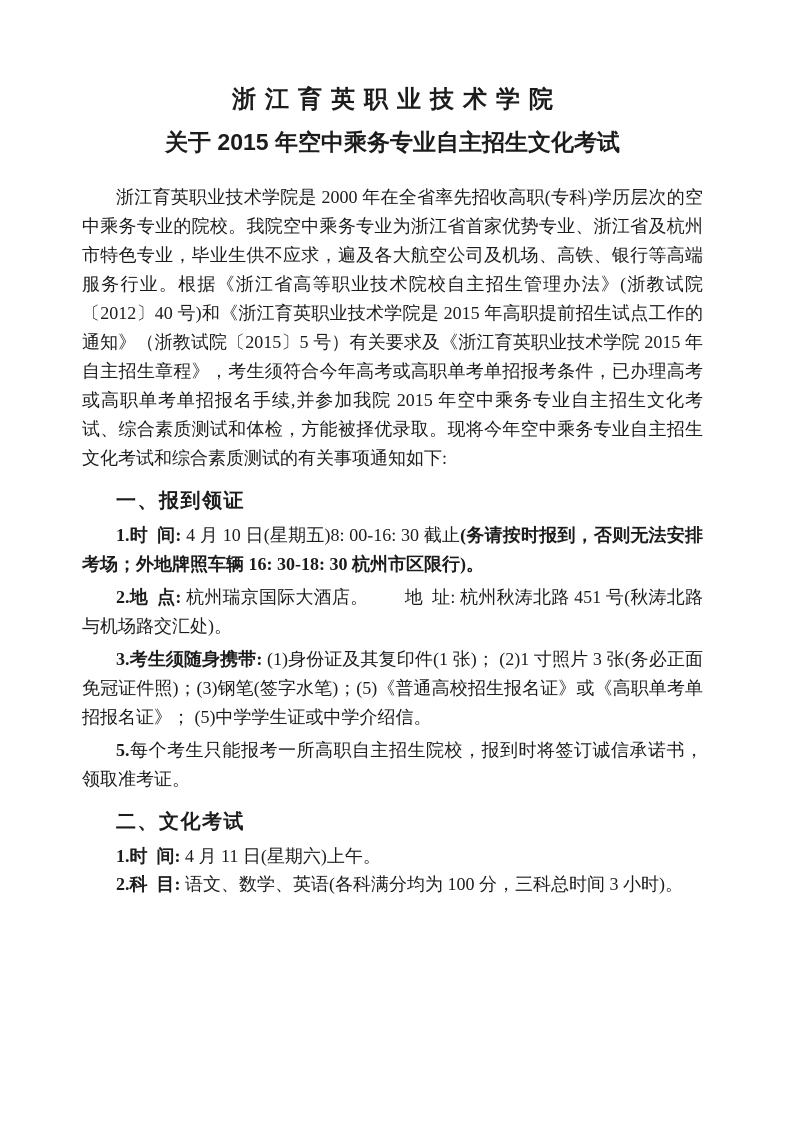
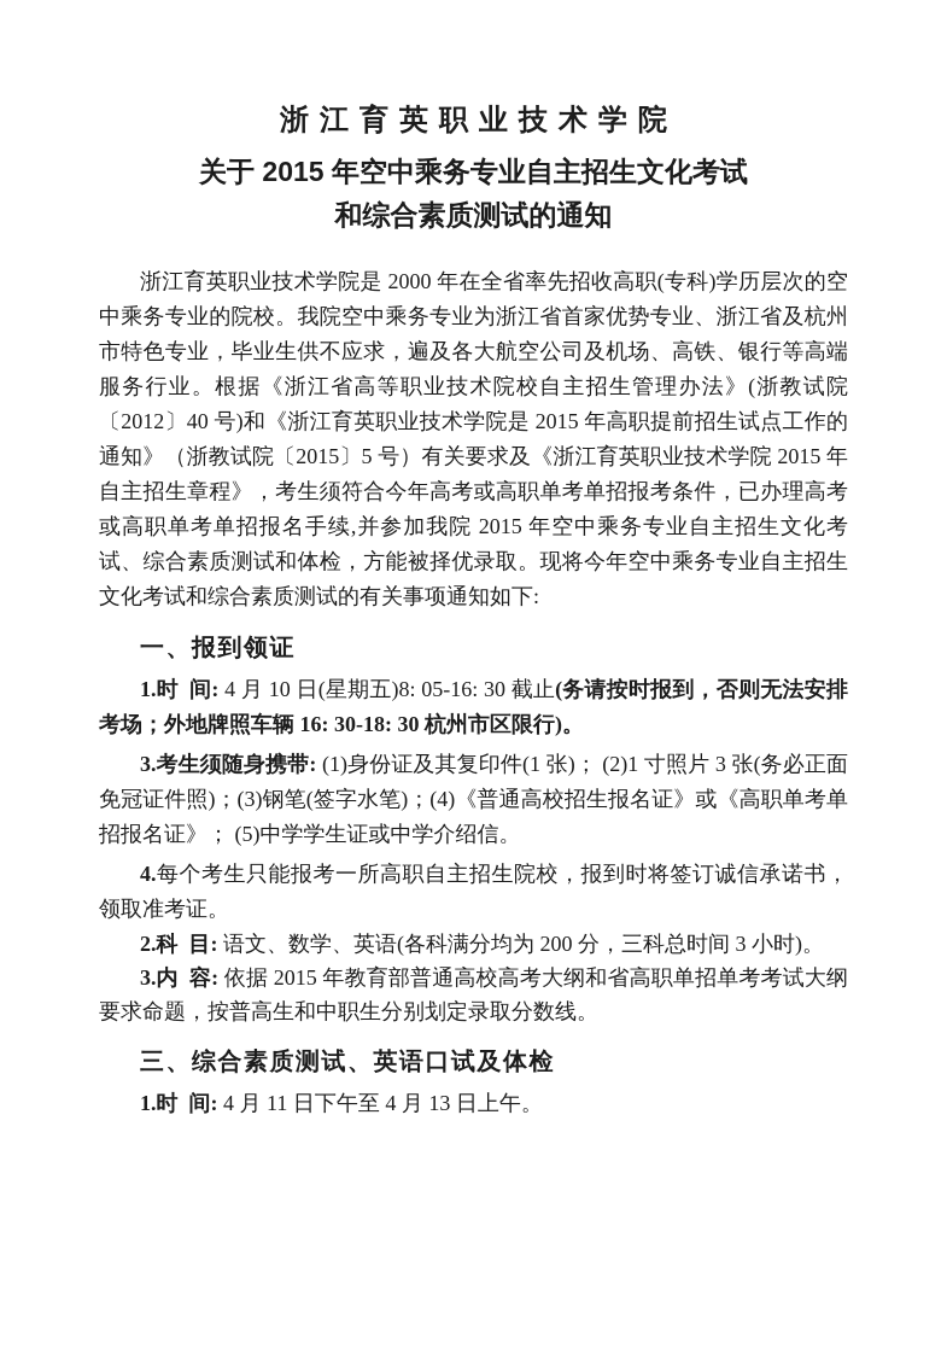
  浙江育英职业技术学院
  关于 2015 年空中乘务专业自主招生文化考试
+ 和综合素质测试的通知
  浙江育英职业技术学院是 2000 年在全省率先招收高职(专科)学历层次的空中乘务专业的院校。我院空中乘务专业为浙江省首家优势专业、浙江省及杭州市特色专业，毕业生供不应求，遍及各大航空公司及机场、高铁、银行等高端服务行业。根据《浙江省高等职业技术院校自主招生管理办法》(浙教试院〔2012〕40 号)和《浙江育英职业技术学院是 2015 年高职提前招生试点工作的通知》（浙教试院〔2015〕5 号）有关要求及《浙江育英职业技术学院 2015 年自主招生章程》，考生须符合今年高考或高职单考单招报考条件，已办理高考或高职单考单招报名手续,并参加我院 2015 年空中乘务专业自主招生文化考试、综合素质测试和体检，方能被择优录取。现将今年空中乘务专业自主招生文化考试和综合素质测试的有关事项通知如下:
  一、报到领证
- 1.时 间: 4 月 10 日(星期五)8: 00-16: 30 截止(务请按时报到，否则无法安排考场；外地牌照车辆 16: 30-18: 30 杭州市区限行)。
+ 1.时 间: 4 月 10 日(星期五)8: 05-16: 30 截止(务请按时报到，否则无法安排考场；外地牌照车辆 16: 30-18: 30 杭州市区限行)。
- 2.地 点: 杭州瑞京国际大酒店。 地 址: 杭州秋涛北路 451 号(秋涛北路与机场路交汇处)。
- 3.考生须随身携带: (1)身份证及其复印件(1 张)； (2)1 寸照片 3 张(务必正面免冠证件照)；(3)钢笔(签字水笔)；(5)《普通高校招生报名证》或《高职单考单招报名证》； (5)中学学生证或中学介绍信。
+ 3.考生须随身携带: (1)身份证及其复印件(1 张)； (2)1 寸照片 3 张(务必正面免冠证件照)；(3)钢笔(签字水笔)；(4)《普通高校招生报名证》或《高职单考单招报名证》； (5)中学学生证或中学介绍信。
- 5.每个考生只能报考一所高职自主招生院校，报到时将签订诚信承诺书，领取准考证。
+ 4.每个考生只能报考一所高职自主招生院校，报到时将签订诚信承诺书，领取准考证。
- 二、文化考试
- 1.时 间: 4 月 11 日(星期六)上午。
- 2.科 目: 语文、数学、英语(各科满分均为 100 分，三科总时间 3 小时)。
+ 2.科 目: 语文、数学、英语(各科满分均为 200 分，三科总时间 3 小时)。
+ 3.内 容: 依据 2015 年教育部普通高校高考大纲和省高职单招单考考试大纲要求命题，按普高生和中职生分别划定录取分数线。
+ 三、综合素质测试、英语口试及体检
+ 1.时 间: 4 月 11 日下午至 4 月 13 日上午。
